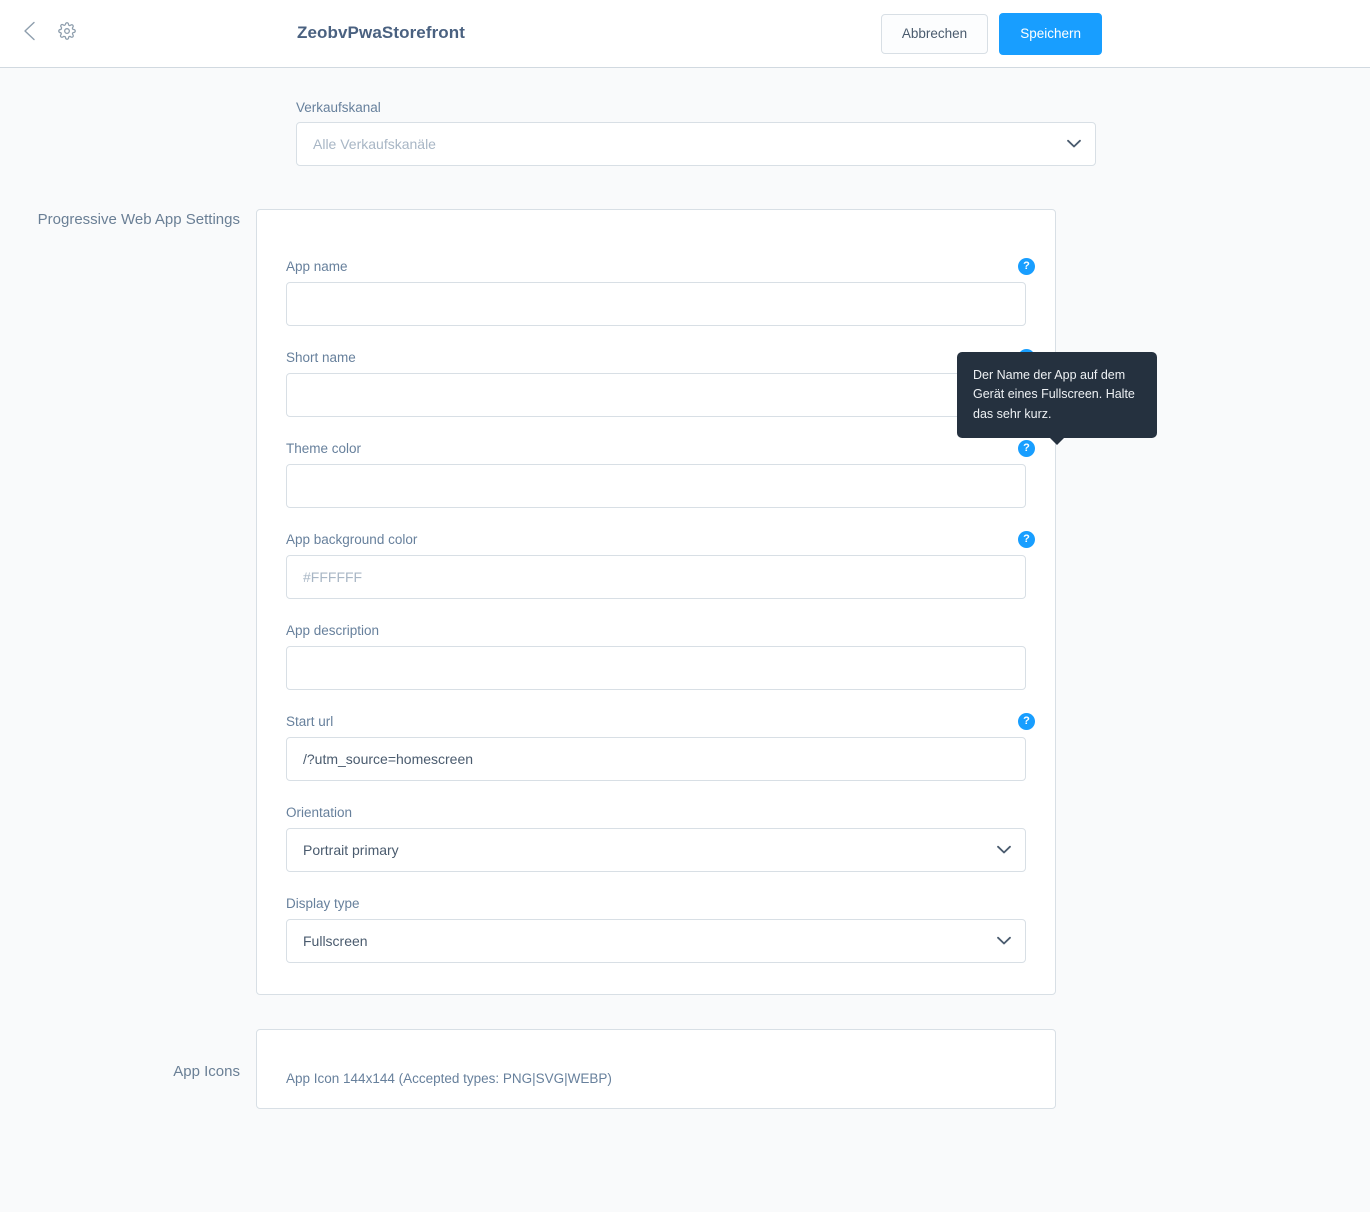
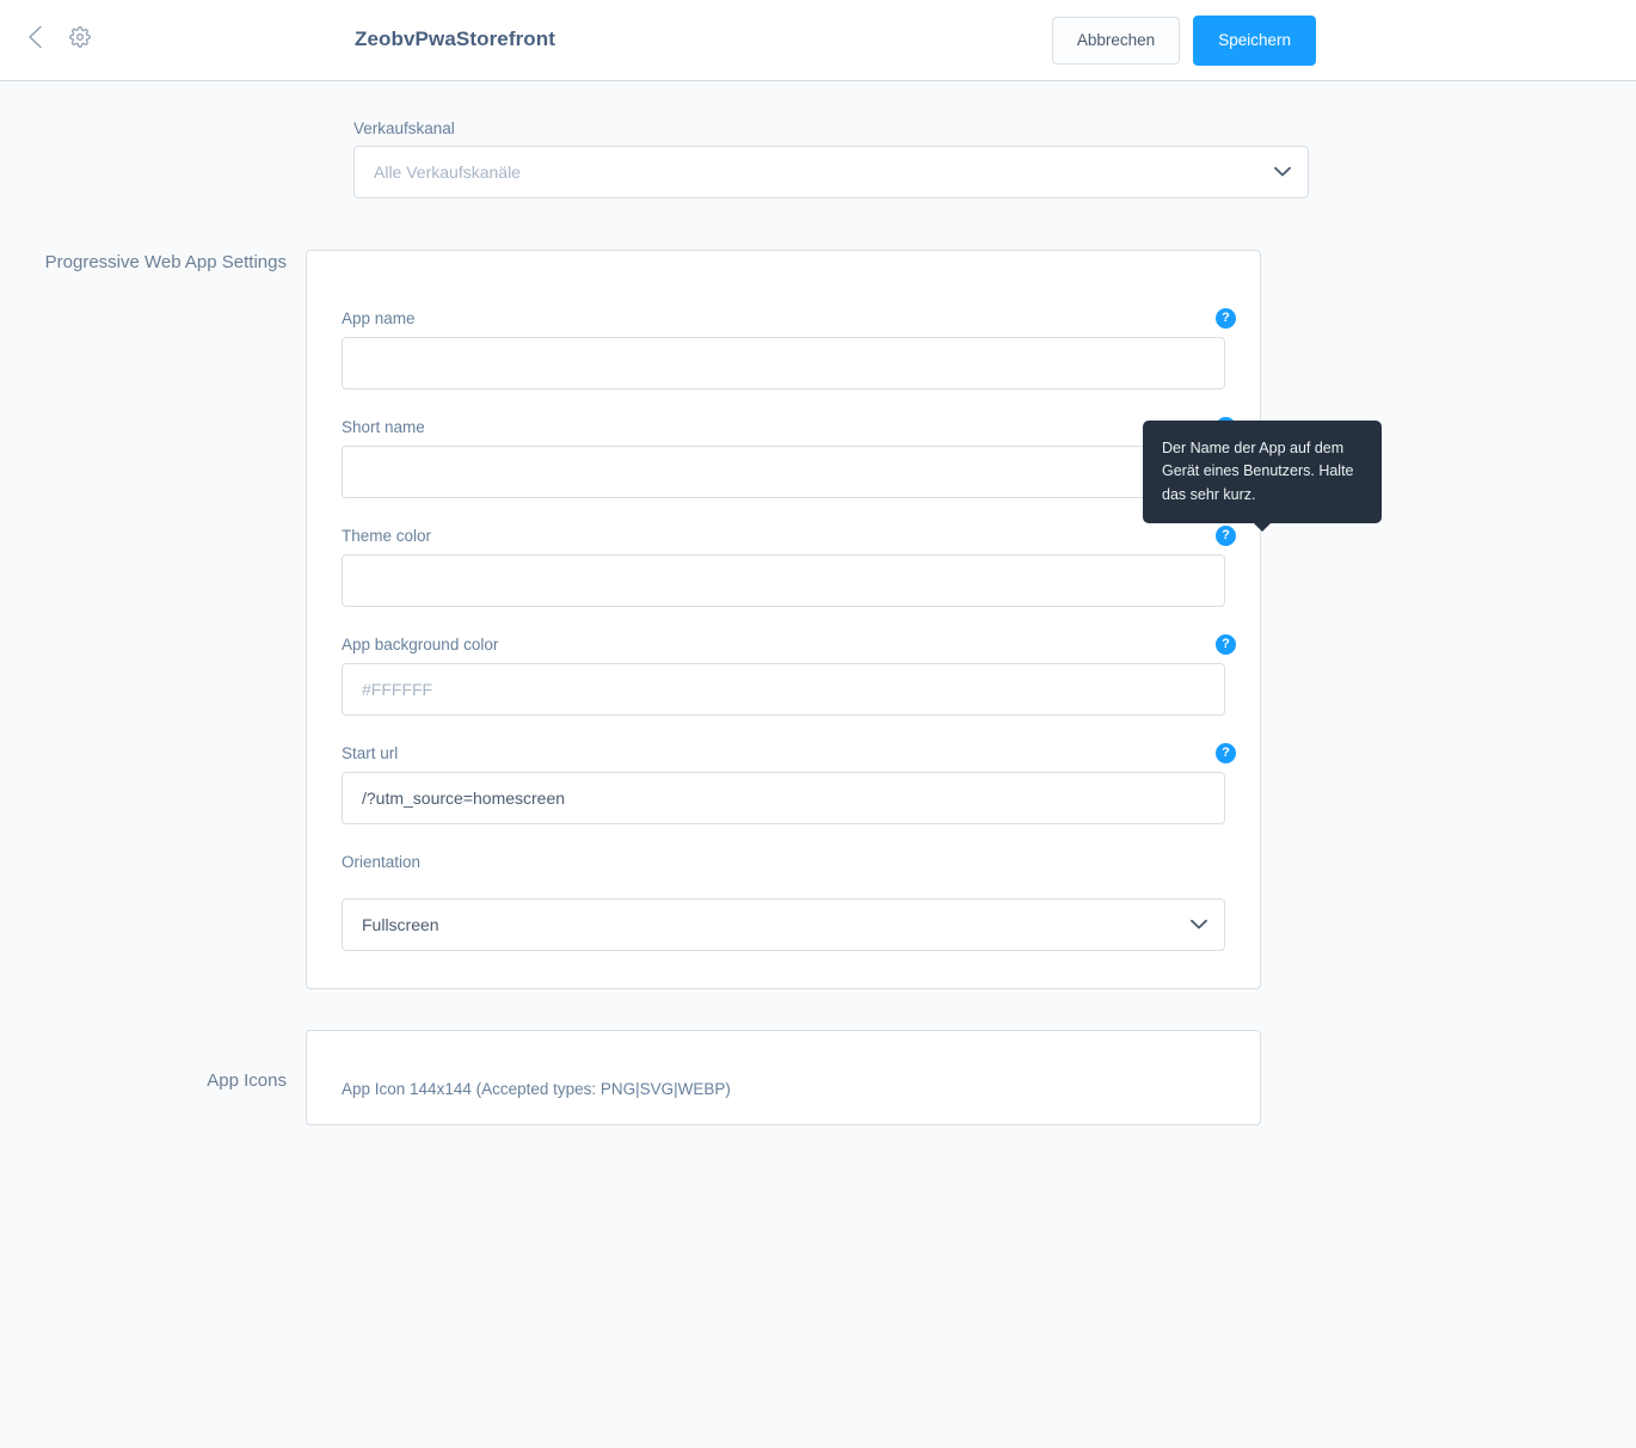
  ZeobvPwaStorefront
  Abbrechen
  Speichern
  Verkaufskanal
  Alle Verkaufskanäle
  Progressive Web App Settings
  App name
  ?
  Short name
  Theme color
  ?
  App background color
  ?
  #FFFFFF
- App description
  Start url
  ?
  /?utm_source=homescreen
  Orientation
- Portrait primary
- Display type
  Fullscreen
  App Icons
  App Icon 144x144 (Accepted types: PNG|SVG|WEBP)
- Der Name der App auf dem Gerät eines Fullscreen. Halte das sehr kurz.
+ Der Name der App auf dem Gerät eines Benutzers. Halte das sehr kurz.
